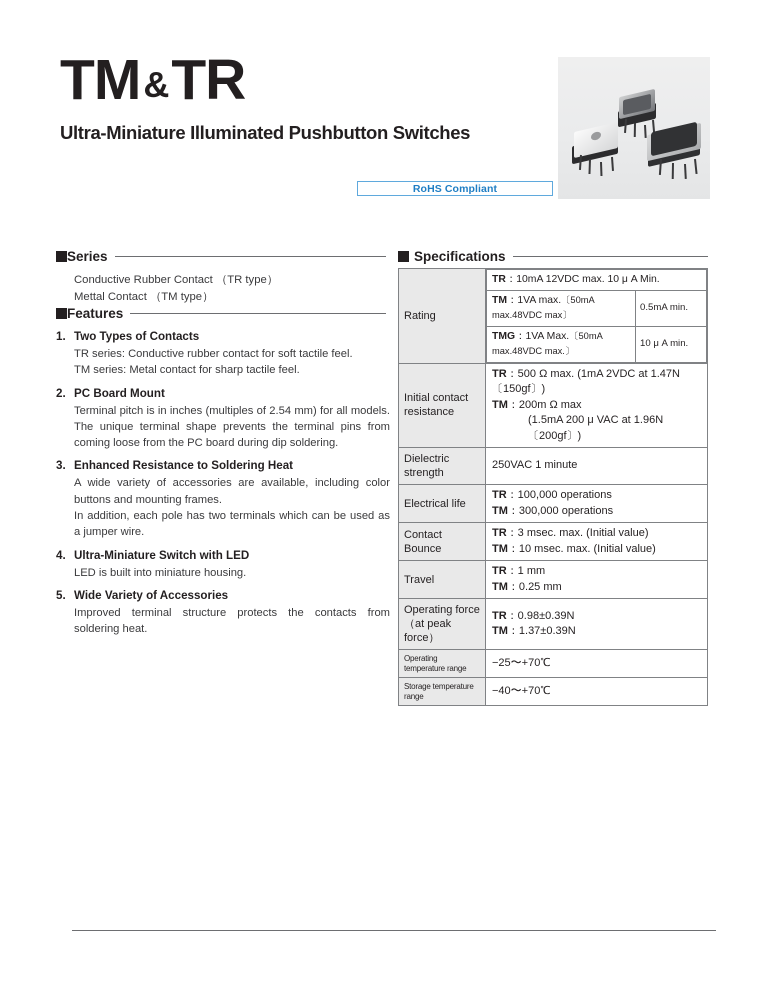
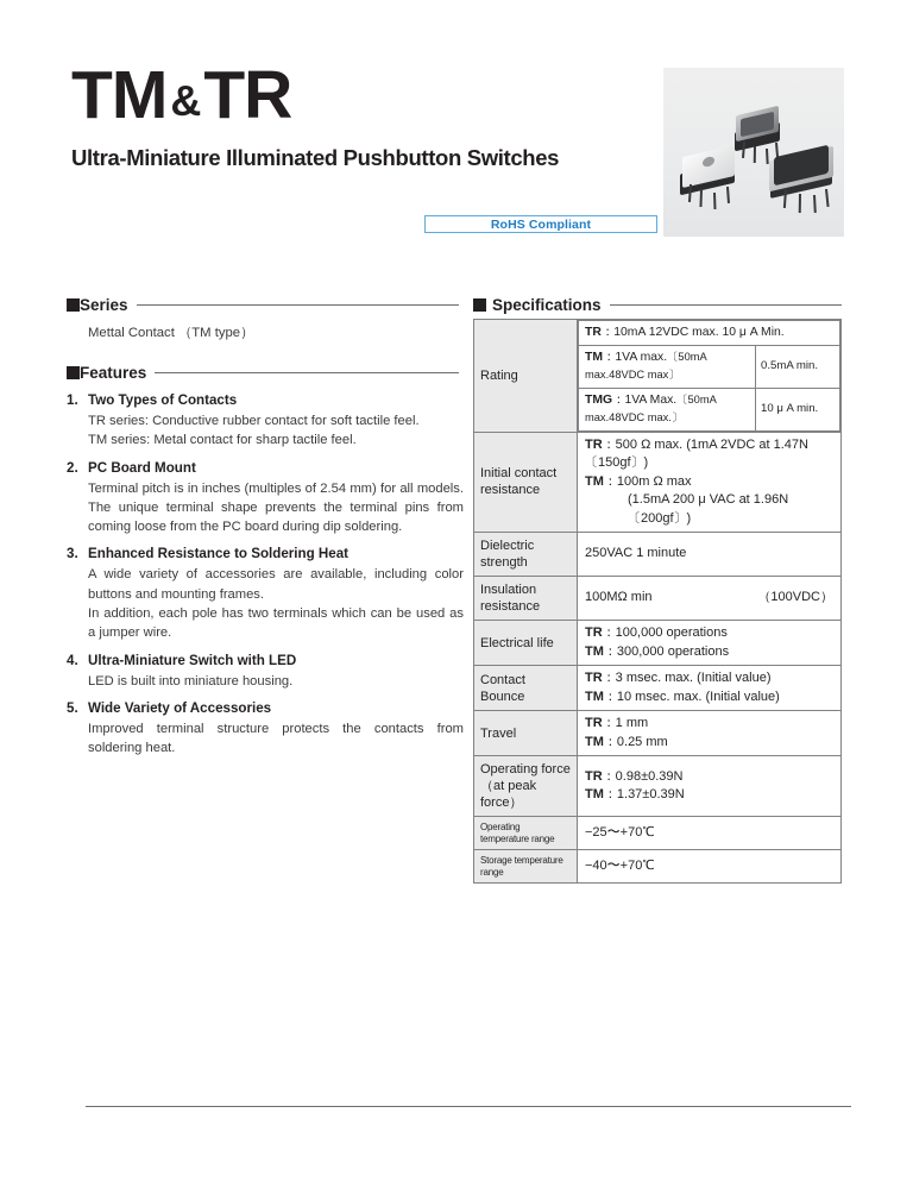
  TM&TR
  Ultra-Miniature Illuminated Pushbutton Switches
  RoHS Compliant
  Series
- Conductive Rubber Contact （TR type）
  Mettal Contact （TM type）
  Features
  1.
  Two Types of Contacts
  TR series: Conductive rubber contact for soft tactile feel.
  TM series: Metal contact for sharp tactile feel.
  2.
  PC Board Mount
  Terminal pitch is in inches (multiples of 2.54 mm) for all models. The unique terminal shape prevents the terminal pins from coming loose from the PC board during dip soldering.
  3.
  Enhanced Resistance to Soldering Heat
  A wide variety of accessories are available, including color buttons and mounting frames.
  In addition, each pole has two terminals which can be used as a jumper wire.
  4.
  Ultra-Miniature Switch with LED
  LED is built into miniature housing.
  5.
  Wide Variety of Accessories
  Improved terminal structure protects the contacts from soldering heat.
  Specifications
  Rating
  TR：10mA 12VDC max. 10 μ A Min.
  TM：1VA max.〔50mA max.48VDC max〕	0.5mA min.
  TMG：1VA Max.〔50mA max.48VDC max.〕	10 μ A min.
- Initial contact resistance	TR：500 Ω max. (1mA 2VDC at 1.47N 〔150gf〕) TM：200m Ω max (1.5mA 200 μ VAC at 1.96N 〔200gf〕)
+ Initial contact resistance	TR：500 Ω max. (1mA 2VDC at 1.47N 〔150gf〕) TM：100m Ω max (1.5mA 200 μ VAC at 1.96N 〔200gf〕)
  Dielectric strength	250VAC 1 minute
+ Insulation resistance	（100VDC） 100MΩ min
  Electrical life	TR：100,000 operations TM：300,000 operations
  Contact Bounce	TR：3 msec. max. (Initial value) TM：10 msec. max. (Initial value)
  Travel	TR：1 mm TM：0.25 mm
  Operating force （at peak force）	TR：0.98±0.39N TM：1.37±0.39N
  Operating temperature range	−25〜+70℃
  Storage temperature range	−40〜+70℃
